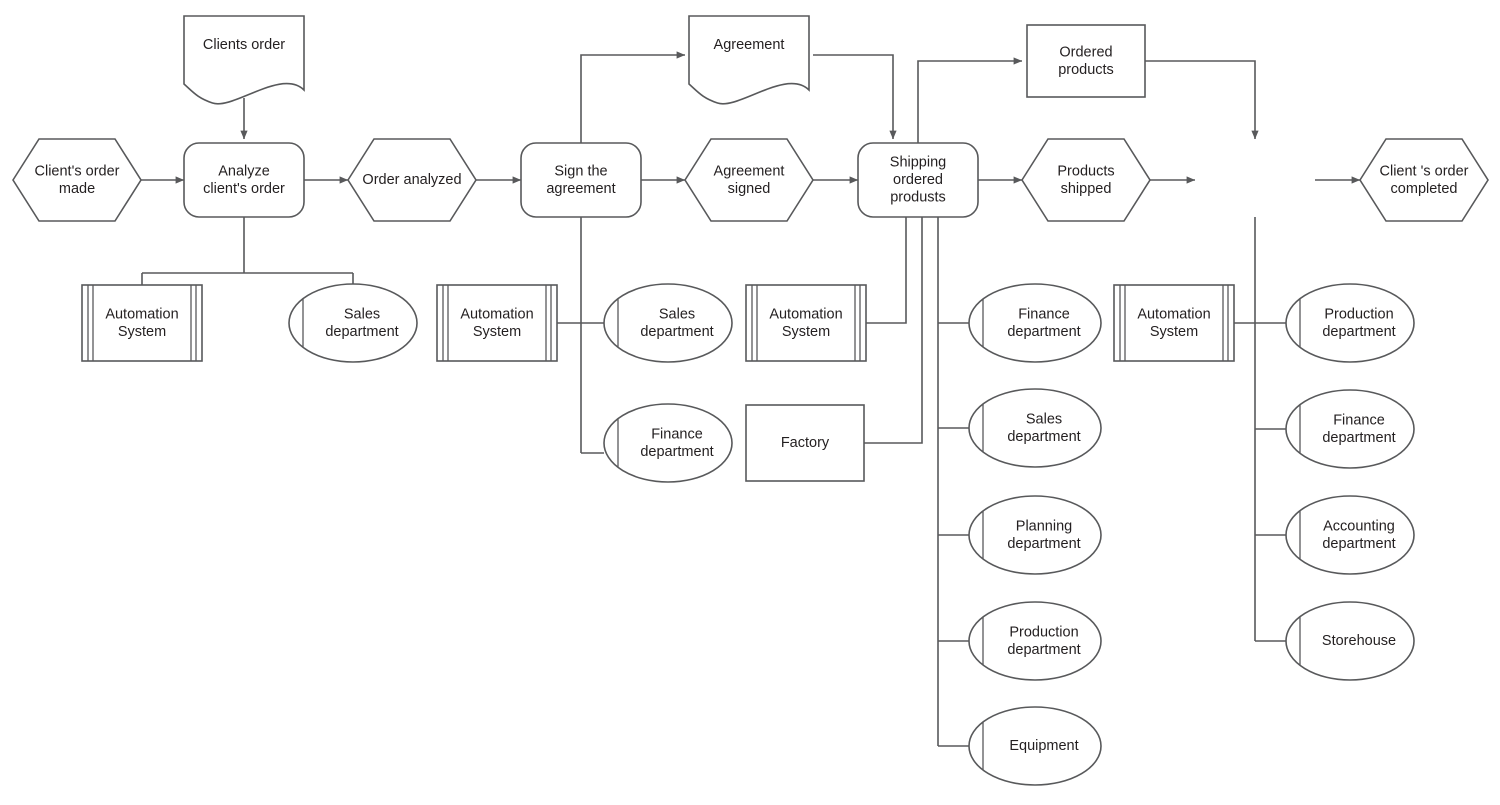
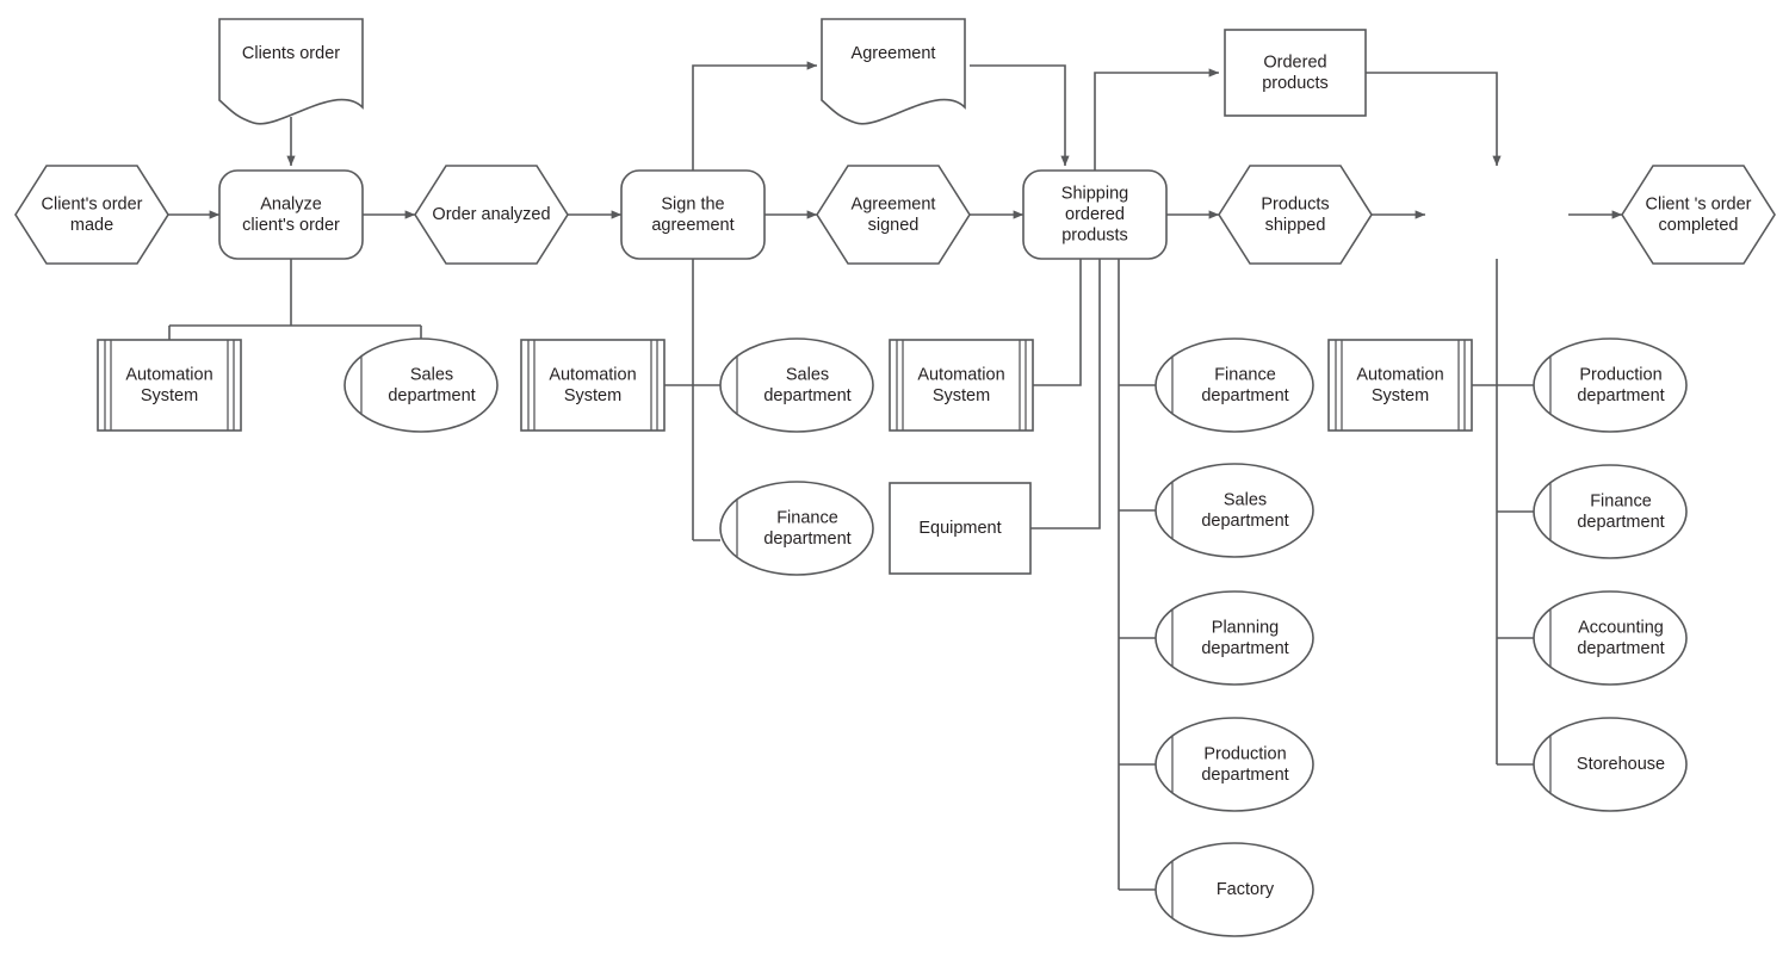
  Client's order made
  Analyze client's order
  Order analyzed
  Sign the agreement
  Agreement signed
  Shipping ordered produsts
  Products shipped
  Client 's order completed
  Clients order
  Agreement
  Ordered products
- Factory
+ Equipment
  Automation System
  Automation System
  Automation System
  Automation System
  Sales department
  Sales department
  Finance department
  Finance department
  Sales department
  Planning department
  Production department
- Equipment
+ Factory
  Production department
  Finance department
  Accounting department
  Storehouse
